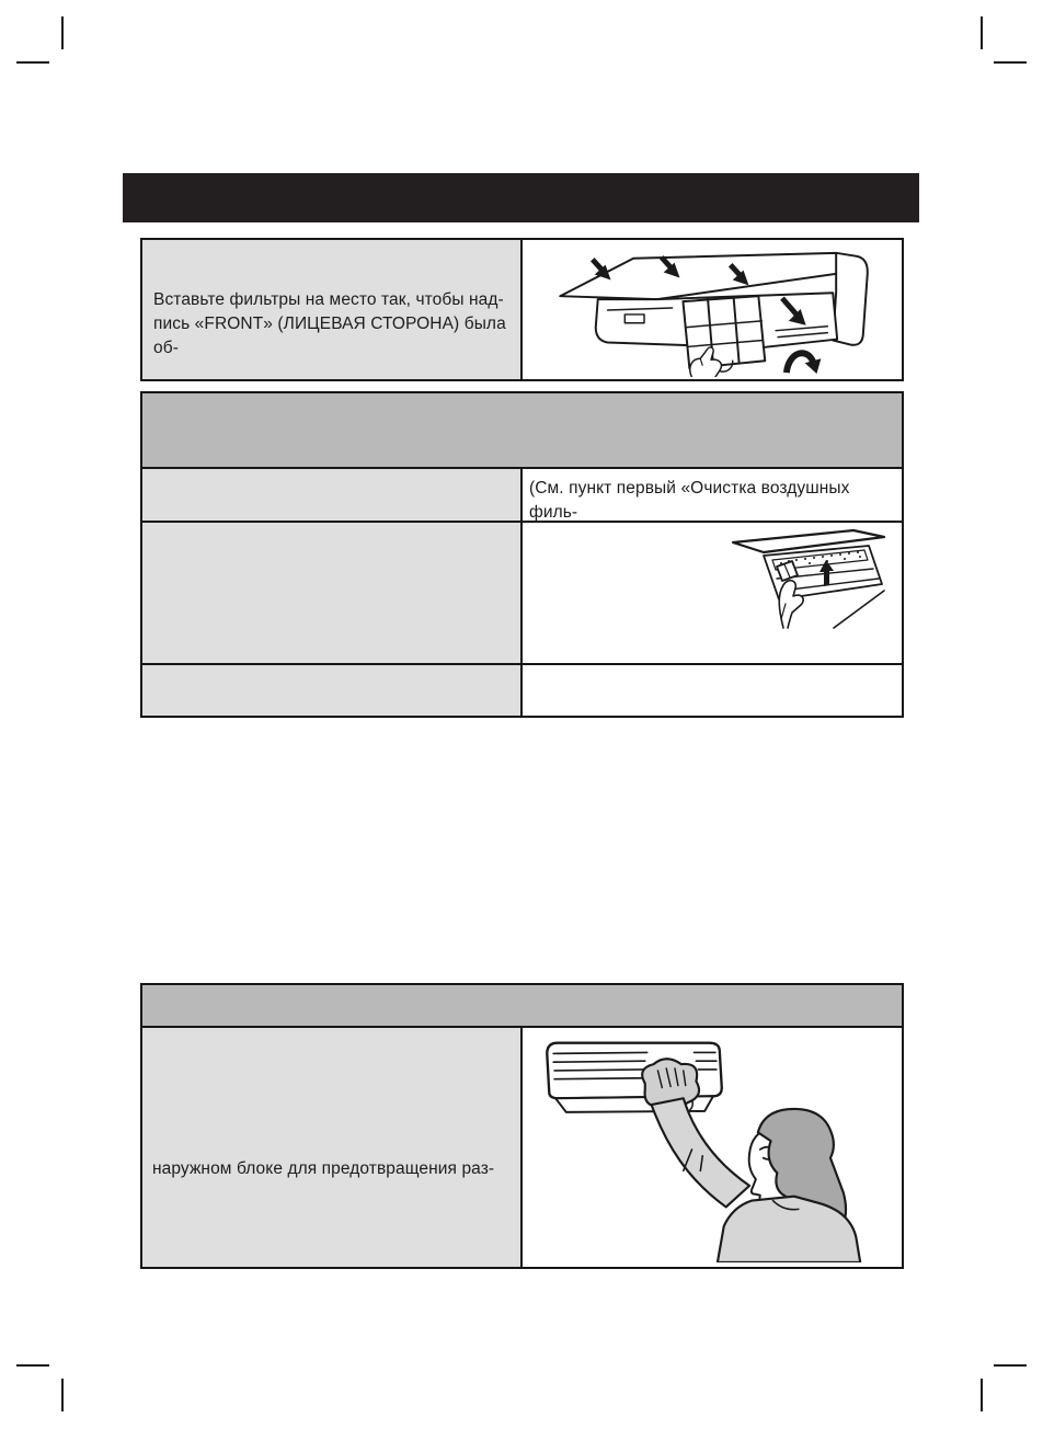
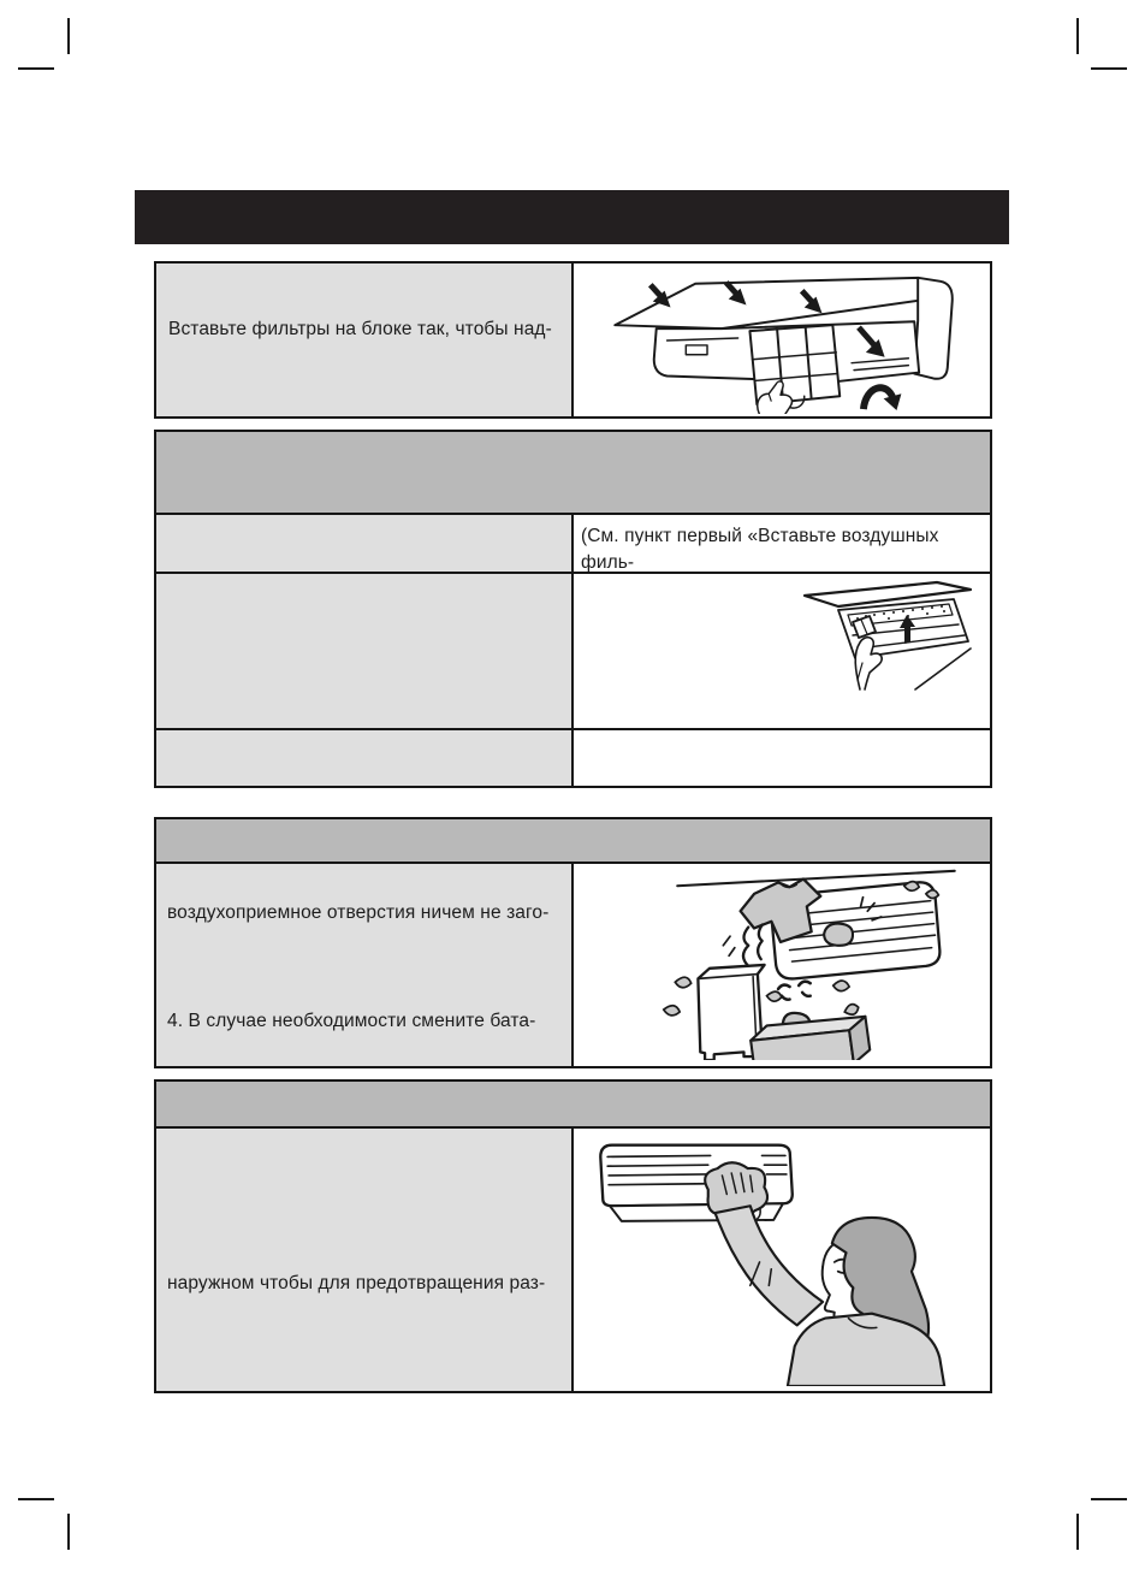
- Вставьте фильтры на место так, чтобы над-
+ Вставьте фильтры на блоке так, чтобы над-
- пись «FRONT» (ЛИЦЕВАЯ СТОРОНА) была об-
- (См. пункт первый «Очистка воздушных филь-
+ (См. пункт первый «Вставьте воздушных филь-
+ воздухоприемное отверстия ничем не заго-
+ 4. В случае необходимости смените бата-
- наружном блоке для предотвращения раз-
+ наружном чтобы для предотвращения раз-
